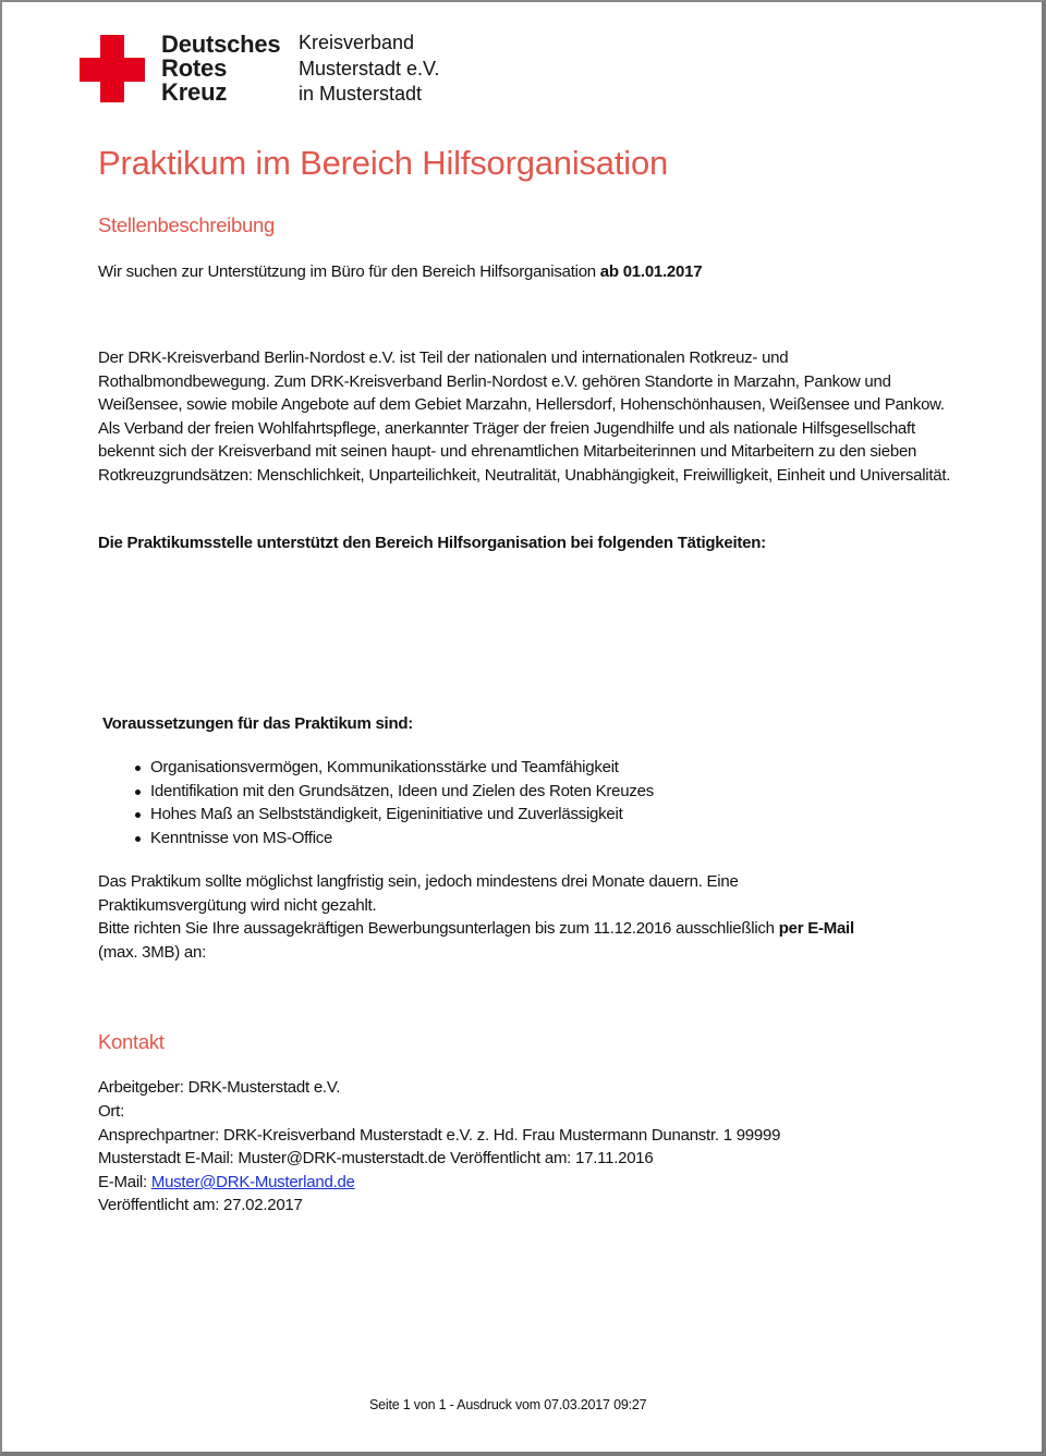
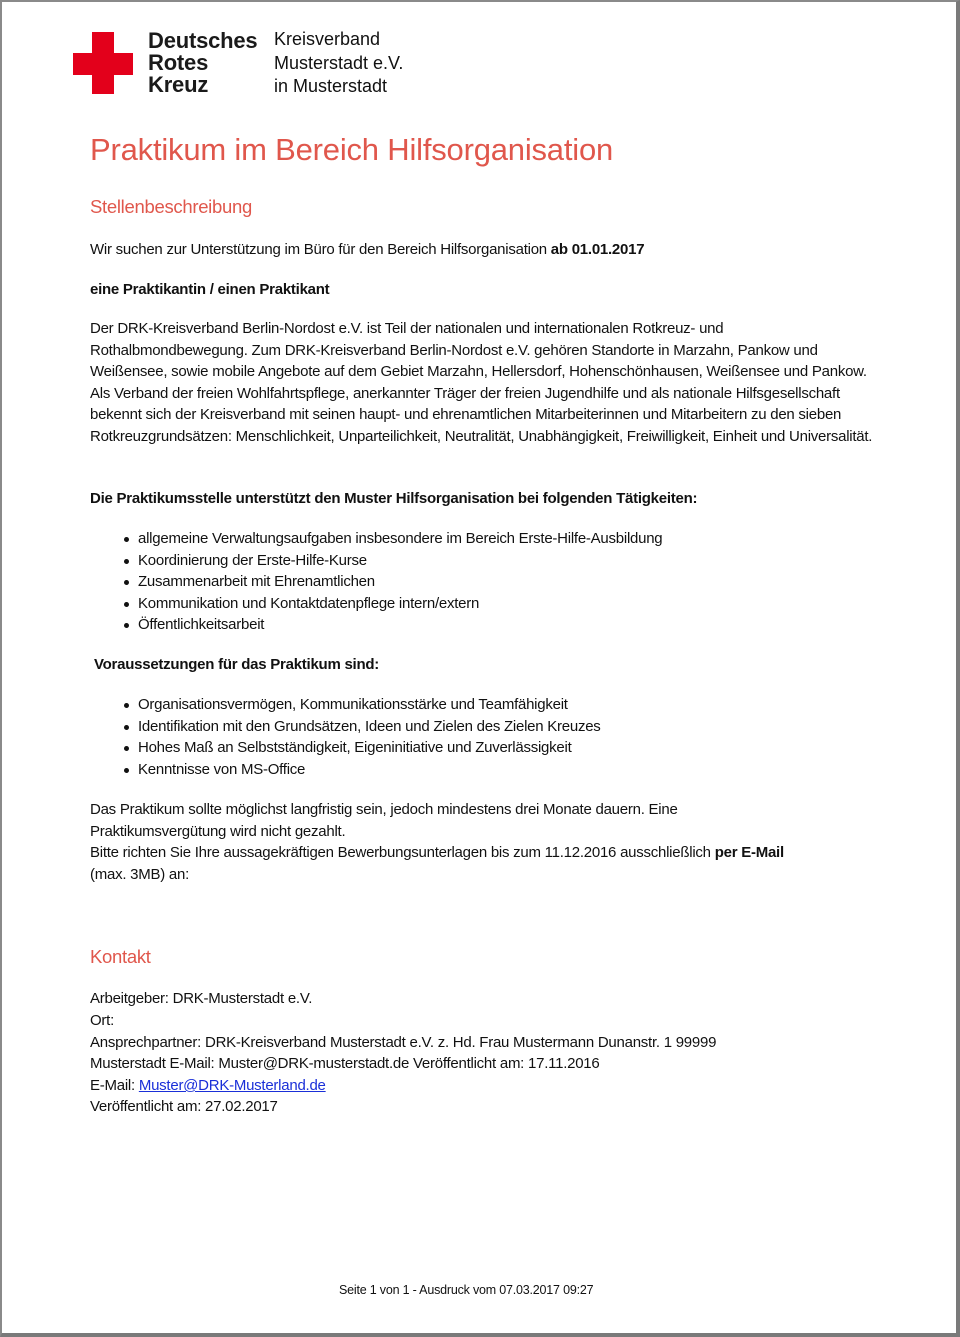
  Deutsches
  Rotes
  Kreuz
  Kreisverband
  Musterstadt e.V.
  in Musterstadt
  Praktikum im Bereich Hilfsorganisation
  Stellenbeschreibung
  Wir suchen zur Unterstützung im Büro für den Bereich Hilfsorganisation ab 01.01.2017
+ eine Praktikantin / einen Praktikant
  Der DRK-Kreisverband Berlin-Nordost e.V. ist Teil der nationalen und internationalen Rotkreuz- und Rothalbmondbewegung. Zum DRK-Kreisverband Berlin-Nordost e.V. gehören Standorte in Marzahn, Pankow und Weißensee, sowie mobile Angebote auf dem Gebiet Marzahn, Hellersdorf, Hohenschönhausen, Weißensee und Pankow. Als Verband der freien Wohlfahrtspflege, anerkannter Träger der freien Jugendhilfe und als nationale Hilfsgesellschaft bekennt sich der Kreisverband mit seinen haupt- und ehrenamtlichen Mitarbeiterinnen und Mitarbeitern zu den sieben Rotkreuzgrundsätzen: Menschlichkeit, Unparteilichkeit, Neutralität, Unabhängigkeit, Freiwilligkeit, Einheit und Universalität.
- Die Praktikumsstelle unterstützt den Bereich Hilfsorganisation bei folgenden Tätigkeiten:
+ Die Praktikumsstelle unterstützt den Muster Hilfsorganisation bei folgenden Tätigkeiten:
+ allgemeine Verwaltungsaufgaben insbesondere im Bereich Erste-Hilfe-Ausbildung
+ Koordinierung der Erste-Hilfe-Kurse
+ Zusammenarbeit mit Ehrenamtlichen
+ Kommunikation und Kontaktdatenpflege intern/extern
+ Öffentlichkeitsarbeit
  Voraussetzungen für das Praktikum sind:
  Organisationsvermögen, Kommunikationsstärke und Teamfähigkeit
- Identifikation mit den Grundsätzen, Ideen und Zielen des Roten Kreuzes
+ Identifikation mit den Grundsätzen, Ideen und Zielen des Zielen Kreuzes
  Hohes Maß an Selbstständigkeit, Eigeninitiative und Zuverlässigkeit
  Kenntnisse von MS-Office
  Das Praktikum sollte möglichst langfristig sein, jedoch mindestens drei Monate dauern. Eine Praktikumsvergütung wird nicht gezahlt.
  Bitte richten Sie Ihre aussagekräftigen Bewerbungsunterlagen bis zum 11.12.2016 ausschließlich per E-Mail
  (max. 3MB) an:
  Kontakt
  Arbeitgeber: DRK-Musterstadt e.V.
  Ort:
  Ansprechpartner: DRK-Kreisverband Musterstadt e.V. z. Hd. Frau Mustermann Dunanstr. 1 99999
  Musterstadt E-Mail: Muster@DRK-musterstadt.de Veröffentlicht am: 17.11.2016
  E-Mail: Muster@DRK-Musterland.de
  Veröffentlicht am: 27.02.2017
  Seite 1 von 1 - Ausdruck vom 07.03.2017 09:27
